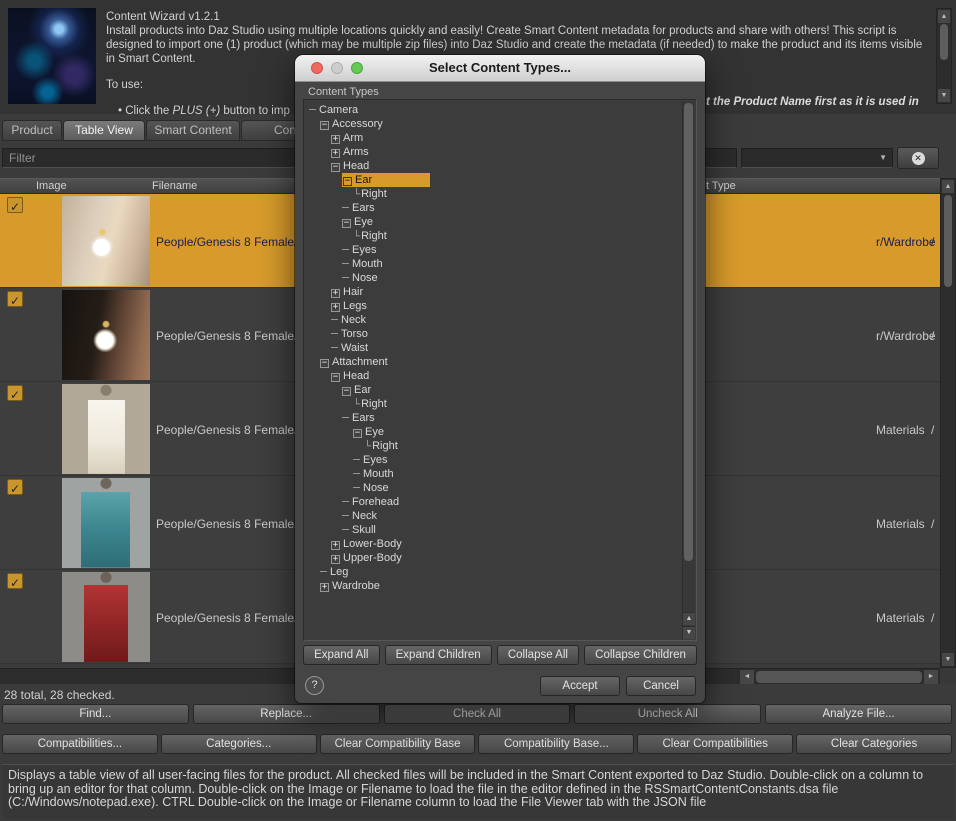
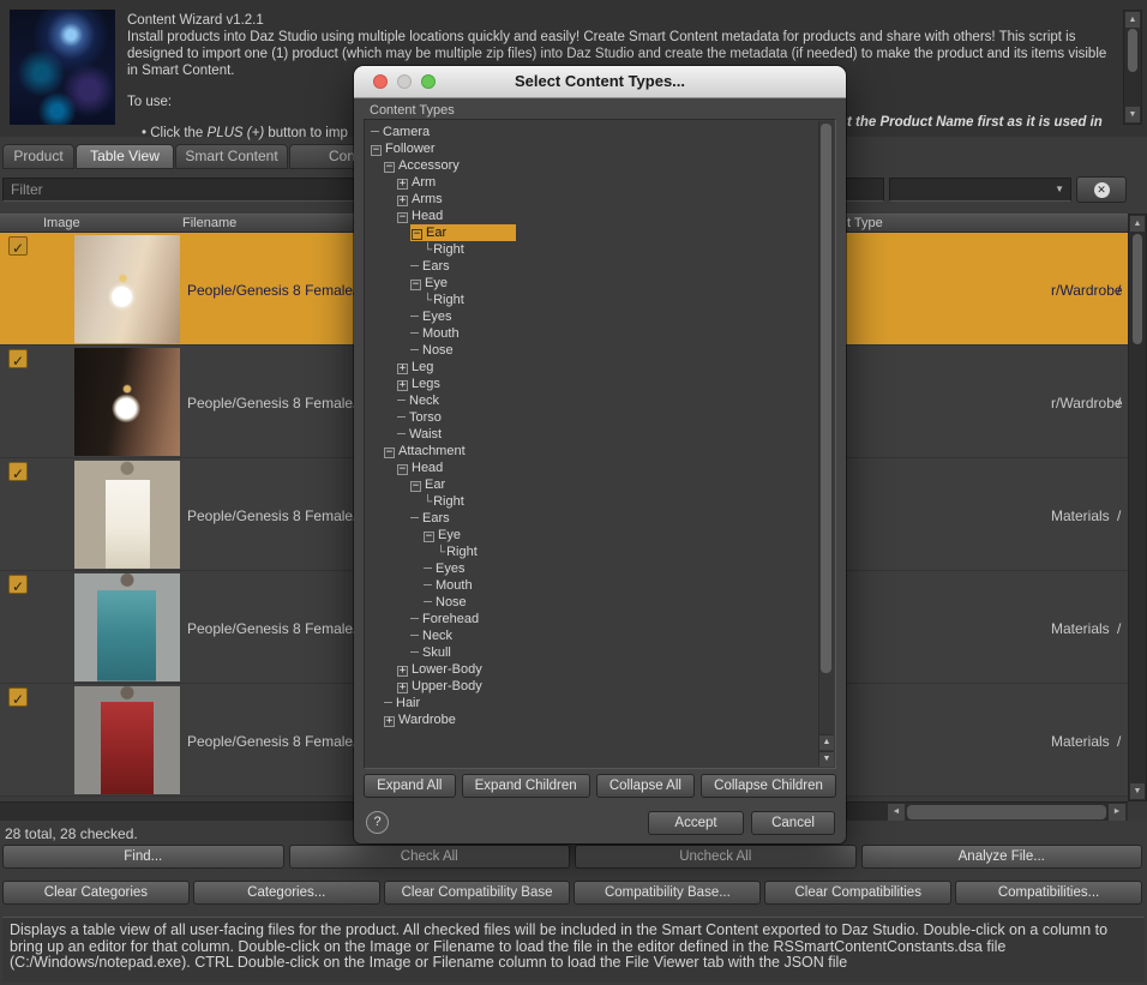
  Content Wizard v1.2.1
  Install products into Daz Studio using multiple locations quickly and easily! Create Smart Content metadata for products and share with others! This script is designed to import one (1) product (which may be multiple zip files) into Daz Studio and create the metadata (if needed) to make the product and its items visible in Smart Content.
  To use:
  • Click the PLUS (+) button to imp
  t the Product Name first as it is used in
  Product
  Table View
  Smart Content
  Filter
  ▼
  ✕
  Image
  Filename
  t Type
  ✓
  People/Genesis 8 Female
  r/Wardrobe
  /
  ✓
  People/Genesis 8 Female
  r/Wardrobe
  /
  ✓
  People/Genesis 8 Female
  Materials
  /
  ✓
  People/Genesis 8 Female
  Materials
  /
  ✓
  People/Genesis 8 Female
  Materials
  /
  28 total, 28 checked.
  Find...
- Replace...
  Check All
  Uncheck All
  Analyze File...
- Compatibilities...
+ Clear Categories
  Categories...
  Clear Compatibility Base
  Compatibility Base...
  Clear Compatibilities
- Clear Categories
+ Compatibilities...
  Displays a table view of all user-facing files for the product. All checked files will be included in the Smart Content exported to Daz Studio. Double-click on a column to bring up an editor for that column. Double-click on the Image or Filename to load the file in the editor defined in the RSSmartContentConstants.dsa file (C:/Windows/notepad.exe). CTRL Double-click on the Image or Filename column to load the File Viewer tab with the JSON file
  Select Content Types...
  Content Types
  Camera
+ − Follower
  − Accessory
  + Arm
  + Arms
  − Head
  − Ear
  └Right
  Ears
  − Eye
  └Right
  Eyes
  Mouth
  Nose
- + Hair
+ + Leg
  + Legs
  Neck
  Torso
  Waist
  − Attachment
  − Head
  − Ear
  └Right
  Ears
  − Eye
  └Right
  Eyes
  Mouth
  Nose
  Forehead
  Neck
  Skull
  + Lower-Body
  + Upper-Body
- Leg
+ Hair
  + Wardrobe
  Expand All
  Expand Children
  Collapse All
  Collapse Children
  ?
  Accept
  Cancel
